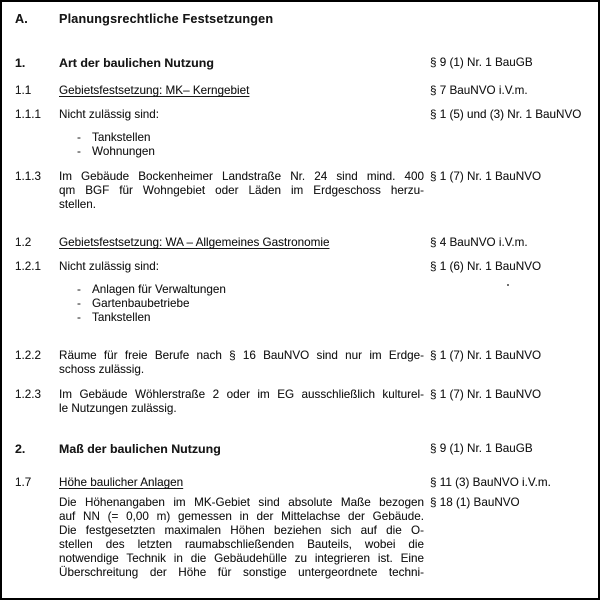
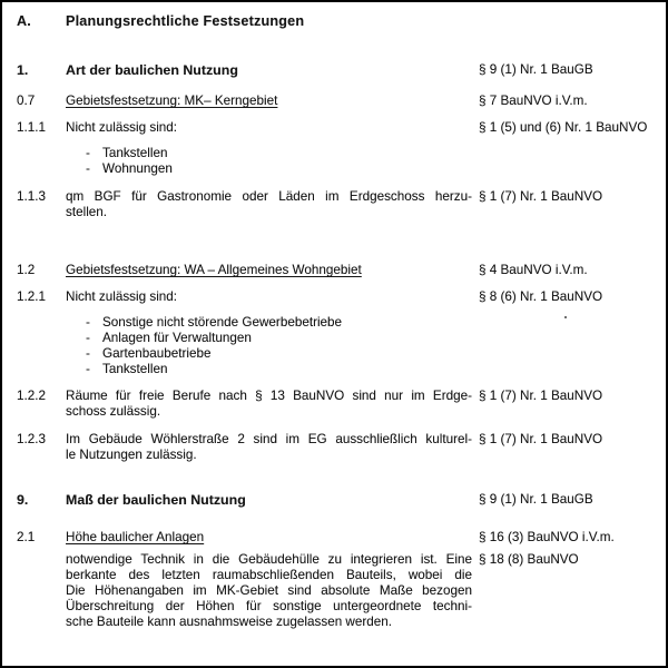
  A.
  Planungsrechtliche Festsetzungen
  1.
  Art der baulichen Nutzung
  § 9 (1) Nr. 1 BauGB
- 1.1
+ 0.7
  Gebietsfestsetzung: MK– Kerngebiet
  § 7 BauNVO i.V.m.
  1.1.1
  Nicht zulässig sind:
- § 1 (5) und (3) Nr. 1 BauNVO
+ § 1 (5) und (6) Nr. 1 BauNVO
  - Tankstellen
  - Wohnungen
  1.1.3
- Im Gebäude Bockenheimer Landstraße Nr. 24 sind mind. 400
- qm BGF für Wohngebiet oder Läden im Erdgeschoss herzu-
+ qm BGF für Gastronomie oder Läden im Erdgeschoss herzu-
  stellen.
  § 1 (7) Nr. 1 BauNVO
  1.2
- Gebietsfestsetzung: WA – Allgemeines Gastronomie
+ Gebietsfestsetzung: WA – Allgemeines Wohngebiet
  § 4 BauNVO i.V.m.
  1.2.1
  Nicht zulässig sind:
- § 1 (6) Nr. 1 BauNVO
+ § 8 (6) Nr. 1 BauNVO
+ - Sonstige nicht störende Gewerbebetriebe
  - Anlagen für Verwaltungen
  - Gartenbaubetriebe
  - Tankstellen
  1.2.2
- Räume für freie Berufe nach § 16 BauNVO sind nur im Erdge-
+ Räume für freie Berufe nach § 13 BauNVO sind nur im Erdge-
  schoss zulässig.
  § 1 (7) Nr. 1 BauNVO
  1.2.3
- Im Gebäude Wöhlerstraße 2 oder im EG ausschließlich kulturel-
+ Im Gebäude Wöhlerstraße 2 sind im EG ausschließlich kulturel-
  le Nutzungen zulässig.
  § 1 (7) Nr. 1 BauNVO
- 2.
+ 9.
  Maß der baulichen Nutzung
  § 9 (1) Nr. 1 BauGB
- 1.7
+ 2.1
  Höhe baulicher Anlagen
- § 11 (3) BauNVO i.V.m.
+ § 16 (3) BauNVO i.V.m.
- Die Höhenangaben im MK-Gebiet sind absolute Maße bezogen
+ notwendige Technik in die Gebäudehülle zu integrieren ist. Eine
- auf NN (= 0,00 m) gemessen in der Mittelachse der Gebäude.
- Die festgesetzten maximalen Höhen beziehen sich auf die O-
- stellen des letzten raumabschließenden Bauteils, wobei die
+ berkante des letzten raumabschließenden Bauteils, wobei die
- notwendige Technik in die Gebäudehülle zu integrieren ist. Eine
+ Die Höhenangaben im MK-Gebiet sind absolute Maße bezogen
- Überschreitung der Höhe für sonstige untergeordnete techni-
+ Überschreitung der Höhen für sonstige untergeordnete techni-
+ sche Bauteile kann ausnahmsweise zugelassen werden.
- § 18 (1) BauNVO
+ § 18 (8) BauNVO
